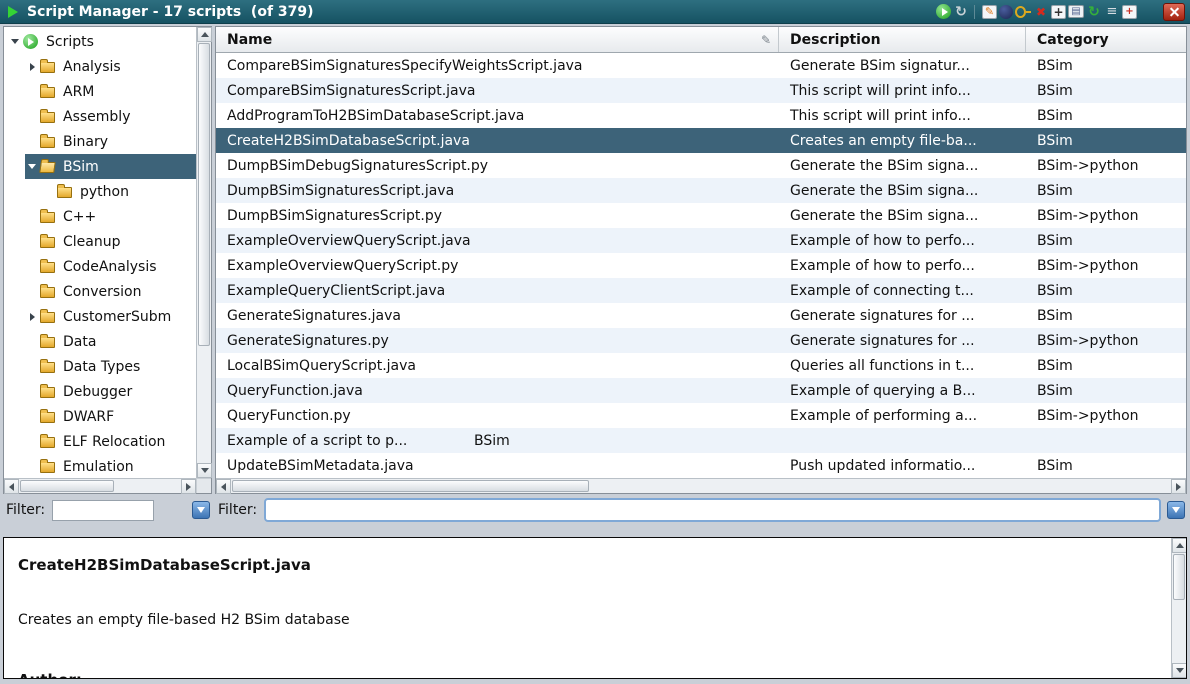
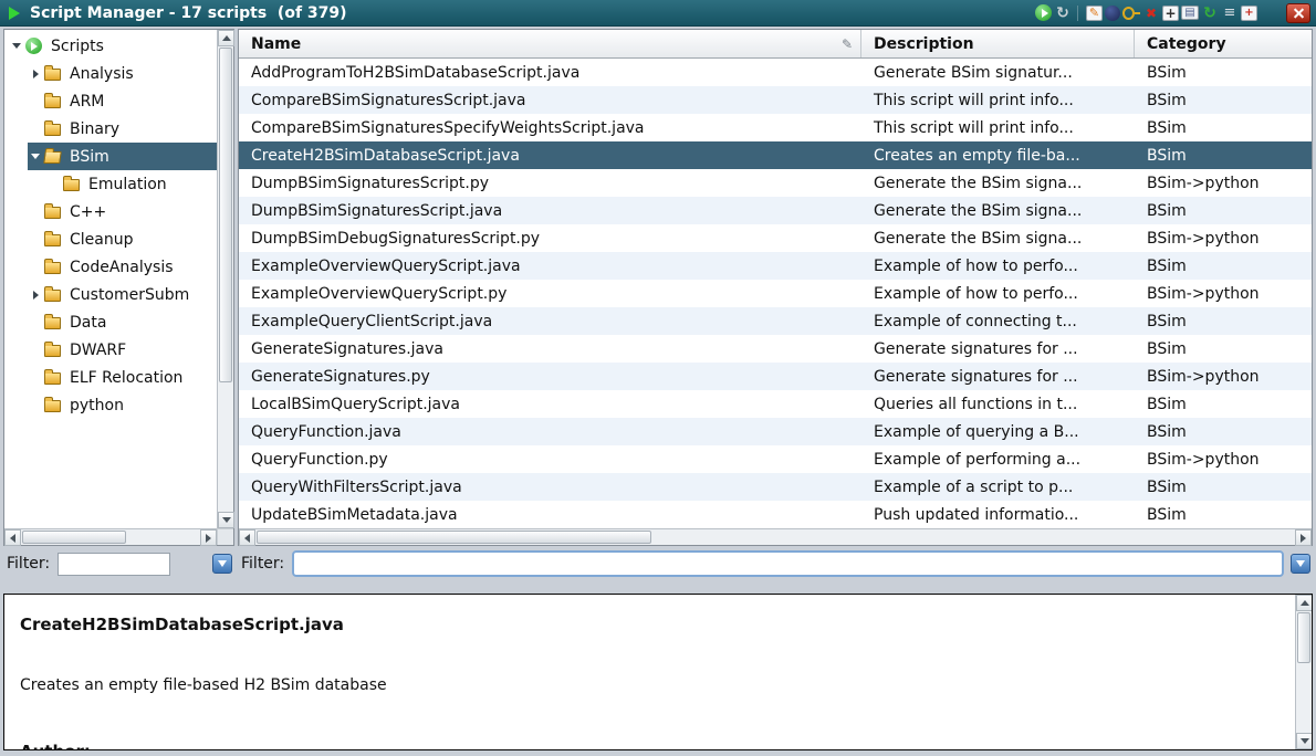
  Script Manager - 17 scripts (of 379)
  ↻
  ✎
  ✖
  +
  ▤
  ↻
  ≡
  +
  Scripts
  Analysis
  ARM
- Assembly
  Binary
  BSim
- python
+ Emulation
  C++
  Cleanup
  CodeAnalysis
- Conversion
  CustomerSubm
  Data
- Data Types
- Debugger
  DWARF
  ELF Relocation
- Emulation
+ python
  Name
  Description
  Category
- CompareBSimSignaturesSpecifyWeightsScript.java
+ AddProgramToH2BSimDatabaseScript.java
  Generate BSim signatur...
  BSim
  CompareBSimSignaturesScript.java
  This script will print info...
  BSim
- AddProgramToH2BSimDatabaseScript.java
+ CompareBSimSignaturesSpecifyWeightsScript.java
  This script will print info...
  BSim
  CreateH2BSimDatabaseScript.java
  Creates an empty file-ba...
  BSim
- DumpBSimDebugSignaturesScript.py
+ DumpBSimSignaturesScript.py
  Generate the BSim signa...
  BSim->python
  DumpBSimSignaturesScript.java
  Generate the BSim signa...
  BSim
- DumpBSimSignaturesScript.py
+ DumpBSimDebugSignaturesScript.py
  Generate the BSim signa...
  BSim->python
  ExampleOverviewQueryScript.java
  Example of how to perfo...
  BSim
  ExampleOverviewQueryScript.py
  Example of how to perfo...
  BSim->python
  ExampleQueryClientScript.java
  Example of connecting t...
  BSim
  GenerateSignatures.java
  Generate signatures for ...
  BSim
  GenerateSignatures.py
  Generate signatures for ...
  BSim->python
  LocalBSimQueryScript.java
  Queries all functions in t...
  BSim
  QueryFunction.java
  Example of querying a B...
  BSim
  QueryFunction.py
  Example of performing a...
  BSim->python
+ QueryWithFiltersScript.java
  Example of a script to p...
  BSim
  UpdateBSimMetadata.java
  Push updated informatio...
  BSim
  Filter:
  Filter:
  CreateH2BSimDatabaseScript.java
  Creates an empty file-based H2 BSim database
